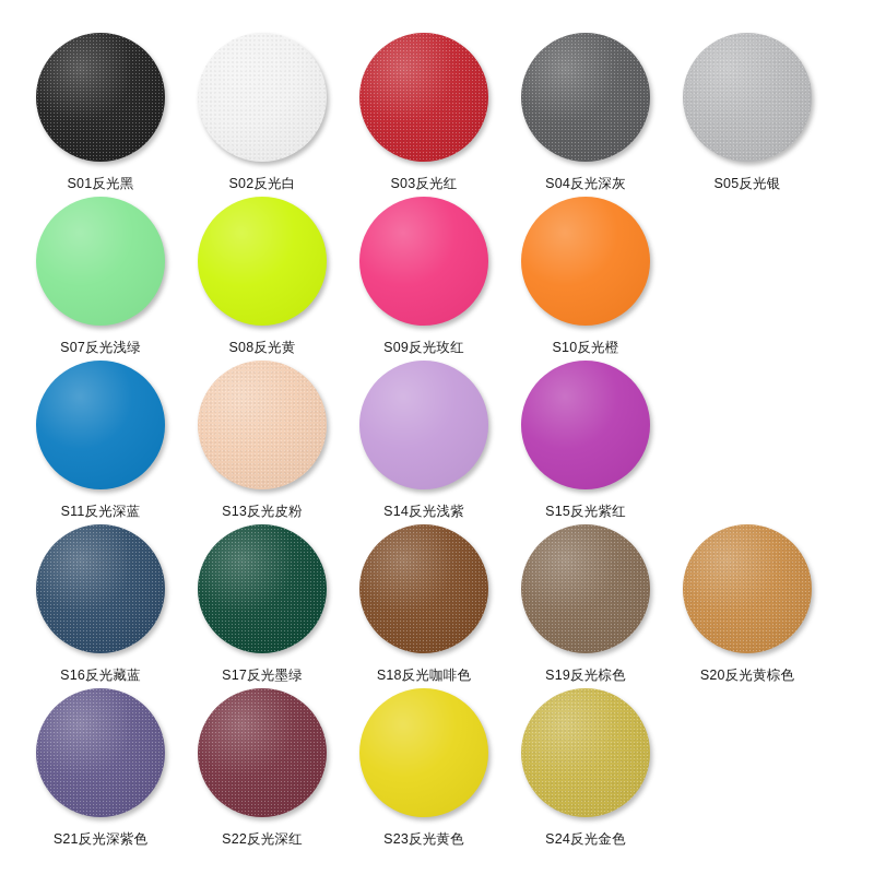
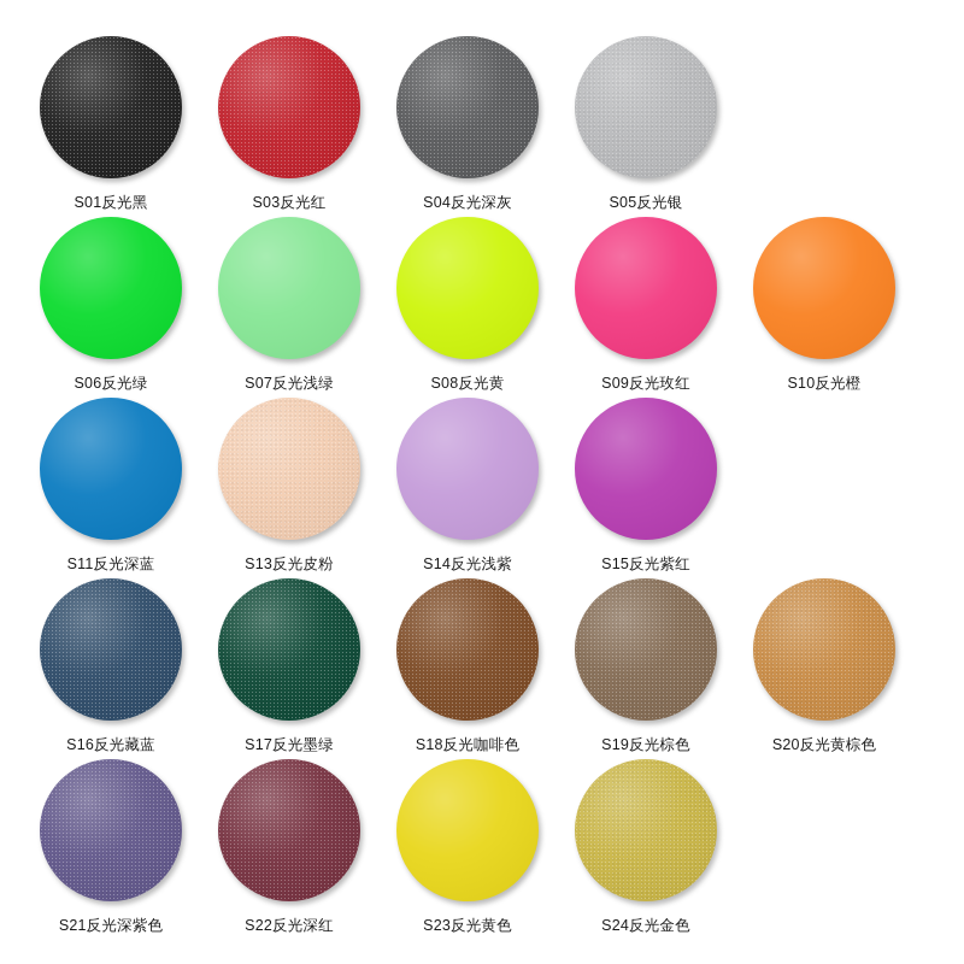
  S01反光黑
- S02反光白
  S03反光红
  S04反光深灰
  S05反光银
+ S06反光绿
  S07反光浅绿
  S08反光黄
  S09反光玫红
  S10反光橙
  S11反光深蓝
  S13反光皮粉
  S14反光浅紫
  S15反光紫红
  S16反光藏蓝
  S17反光墨绿
  S18反光咖啡色
  S19反光棕色
  S20反光黄棕色
  S21反光深紫色
  S22反光深红
  S23反光黄色
  S24反光金色
